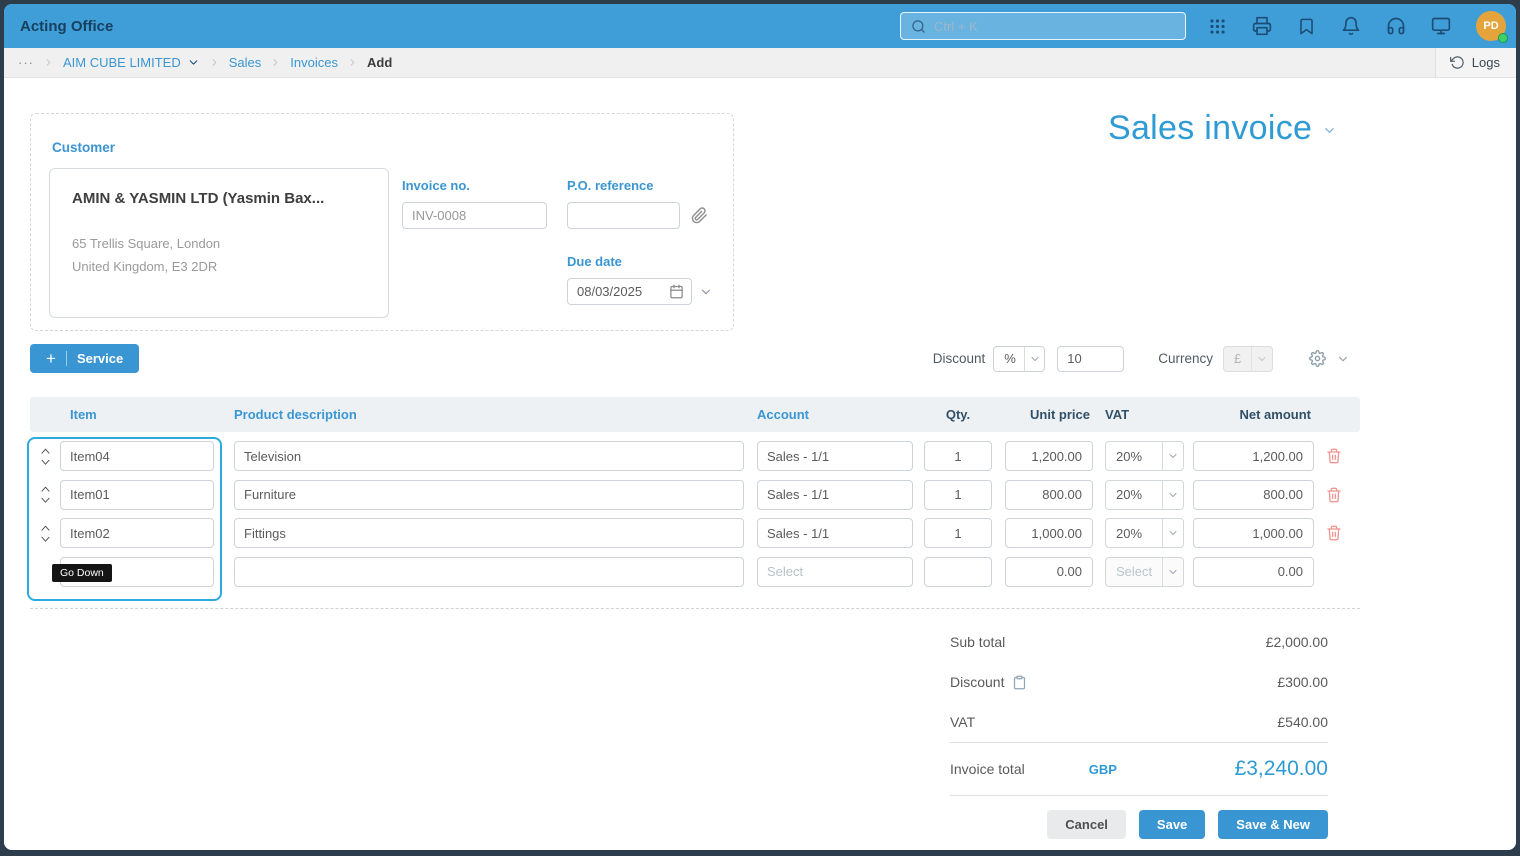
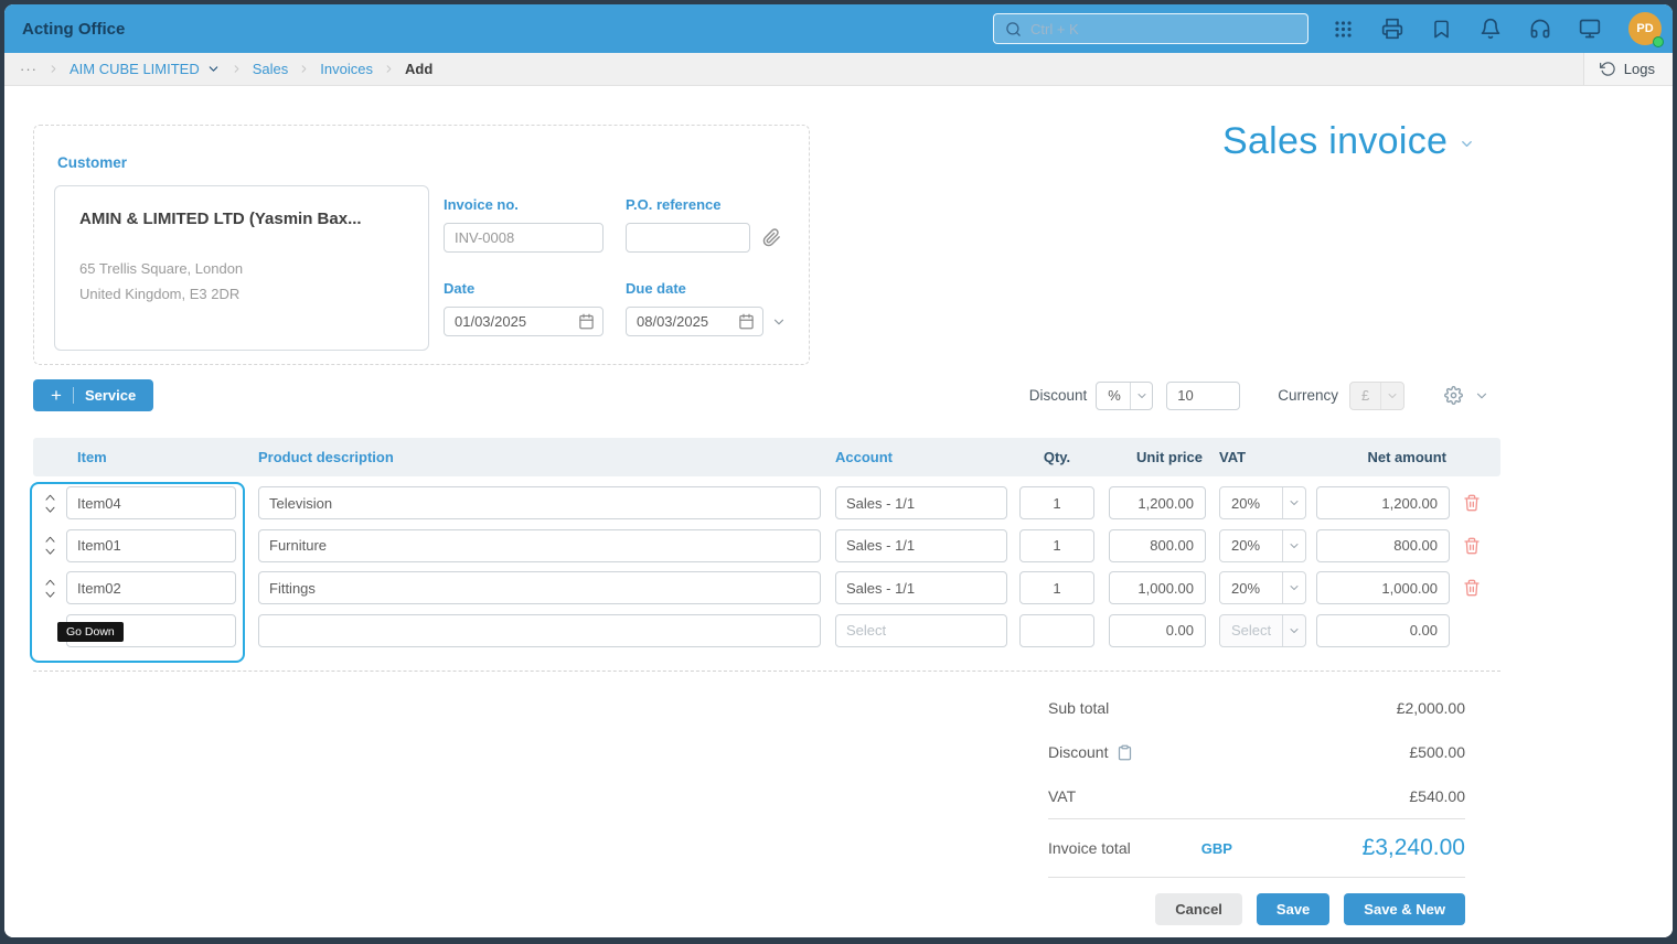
  Acting Office
  Ctrl + K
  PD
  ···
  AIM CUBE LIMITED
  Sales
  Invoices
  Add
  Logs
  Sales invoice
  Customer
- AMIN & YASMIN LTD (Yasmin Bax...
+ AMIN & LIMITED LTD (Yasmin Bax...
  65 Trellis Square, London
  United Kingdom, E3 2DR
  Invoice no.
  INV-0008
  P.O. reference
+ Date
+ 01/03/2025
  Due date
  08/03/2025
  +
  Service
  Discount
  %
  10
  Currency
  £
  Item
  Product description
  Account
  Qty.
  Unit price
  VAT
  Net amount
  Item04
  Television
  Sales - 1/1
  1
  1,200.00
  20%
  1,200.00
  Item01
  Furniture
  Sales - 1/1
  1
  800.00
  20%
  800.00
  Item02
  Fittings
  Sales - 1/1
  1
  1,000.00
  20%
  1,000.00
  Select
  0.00
  Select
  0.00
  Go Down
  Sub total
  £2,000.00
  Discount
- £300.00
+ £500.00
  VAT
  £540.00
  Invoice total
  GBP
  £3,240.00
  Cancel
  Save
  Save & New
